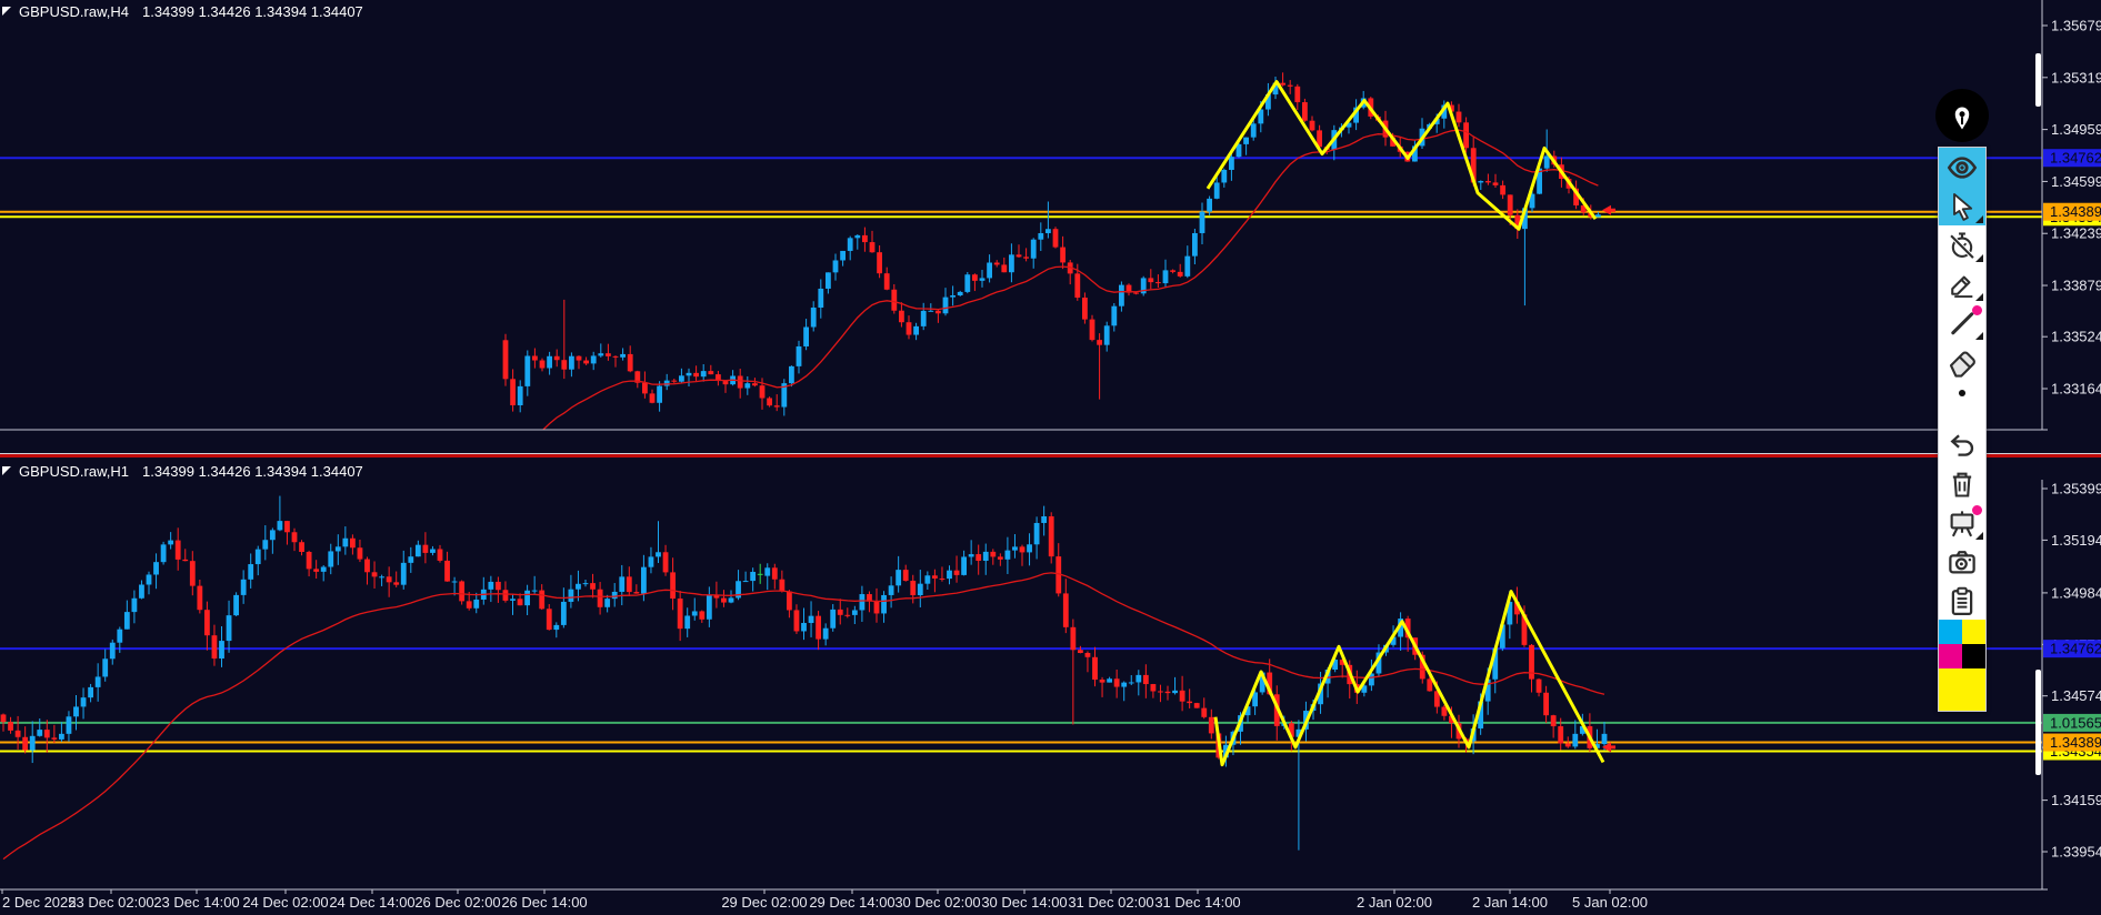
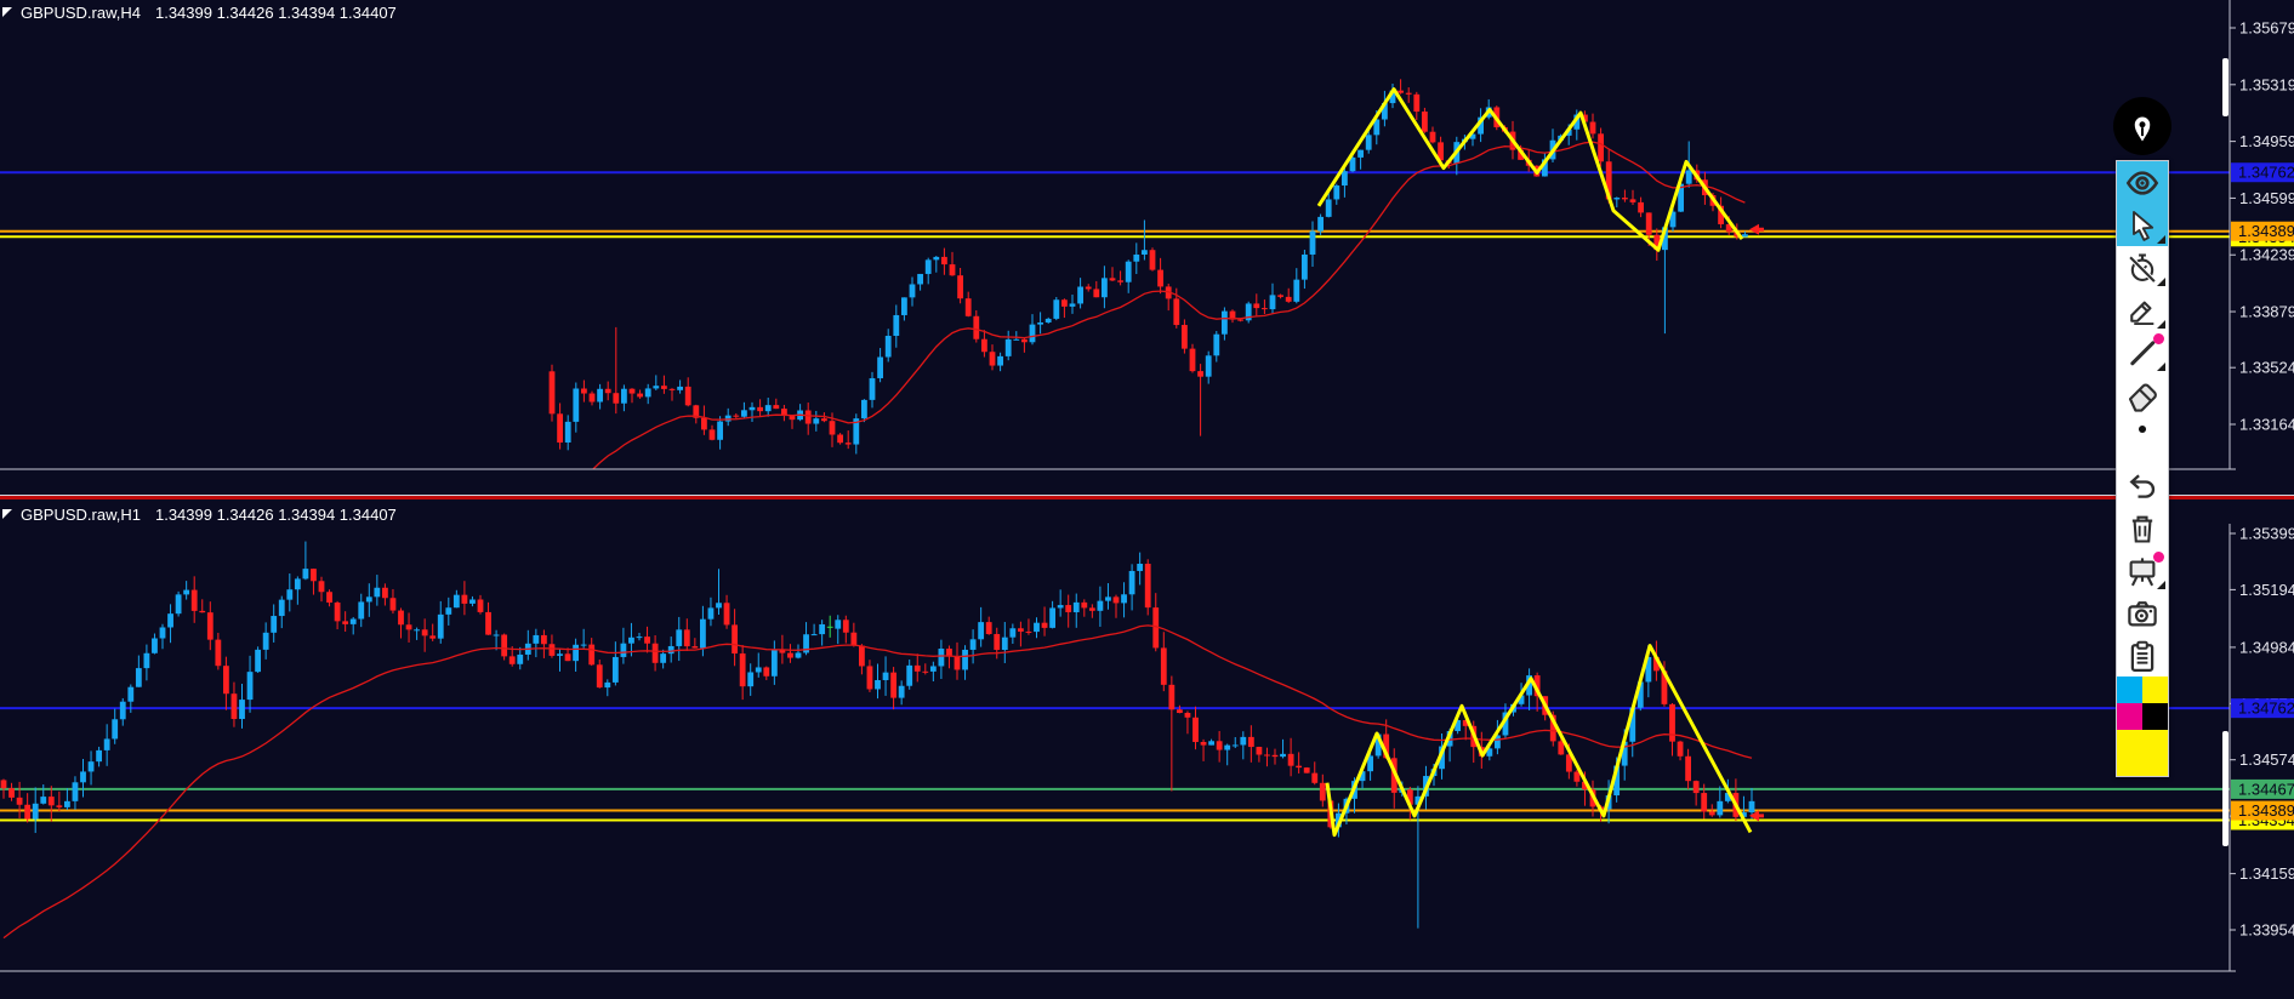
  1.35679
  1.35319
  1.34959
  1.34599
  1.34239
  1.33879
  1.33524
  1.33164
  1.34762
  1.34389
  1.35399
  1.35194
  1.34984
  1.34574
  1.34159
  1.33954
  1.34762
- 1.01565
+ 1.34467
  1.34389
- 2 Dec 2025
- 23 Dec 02:00
- 23 Dec 14:00
- 24 Dec 02:00
- 24 Dec 14:00
- 26 Dec 02:00
- 26 Dec 14:00
- 29 Dec 02:00
- 29 Dec 14:00
- 30 Dec 02:00
- 30 Dec 14:00
- 31 Dec 02:00
- 31 Dec 14:00
- 2 Jan 02:00
- 2 Jan 14:00
- 5 Jan 02:00
  GBPUSD.raw,H4
  1.34399 1.34426 1.34394 1.34407
  GBPUSD.raw,H1
  1.34399 1.34426 1.34394 1.34407
